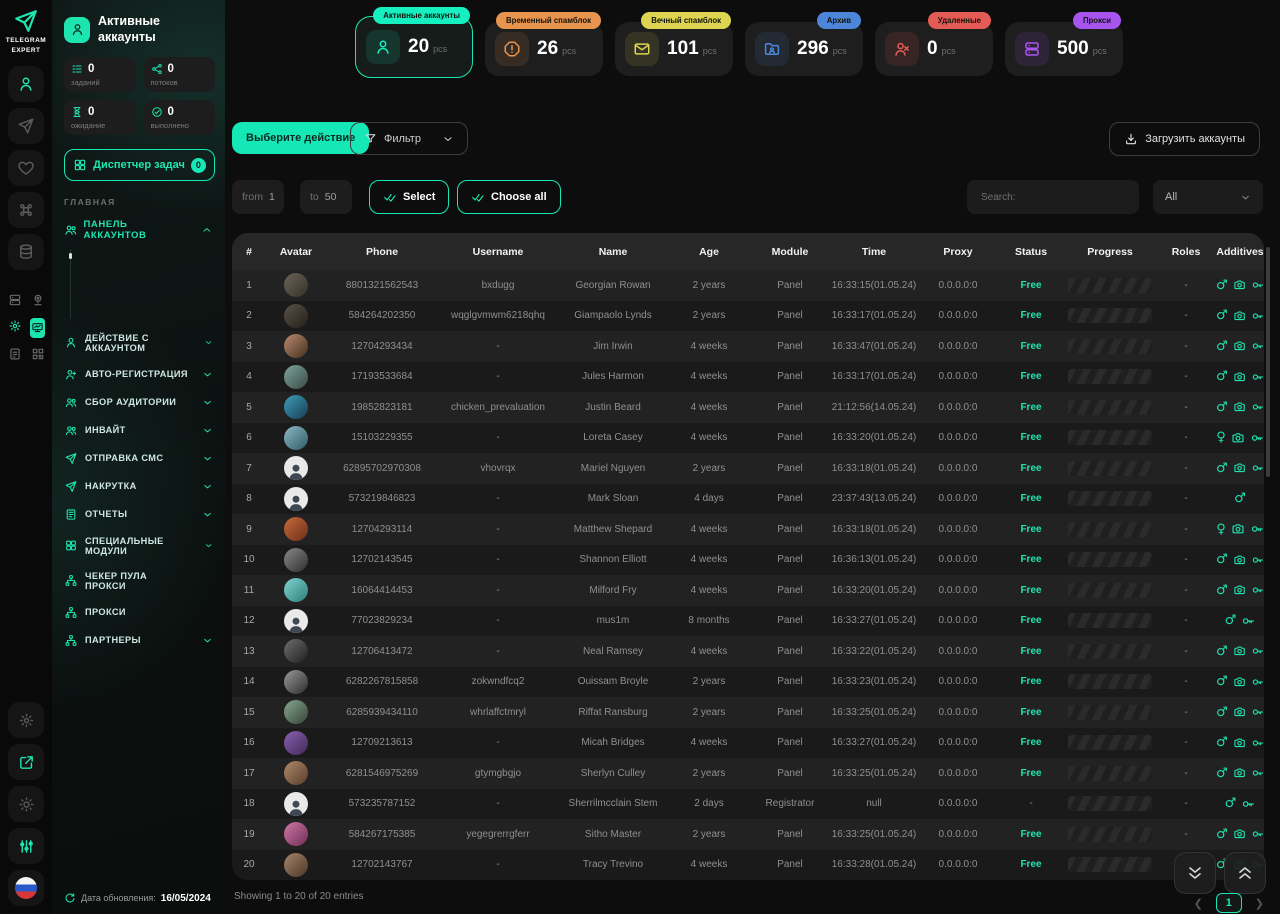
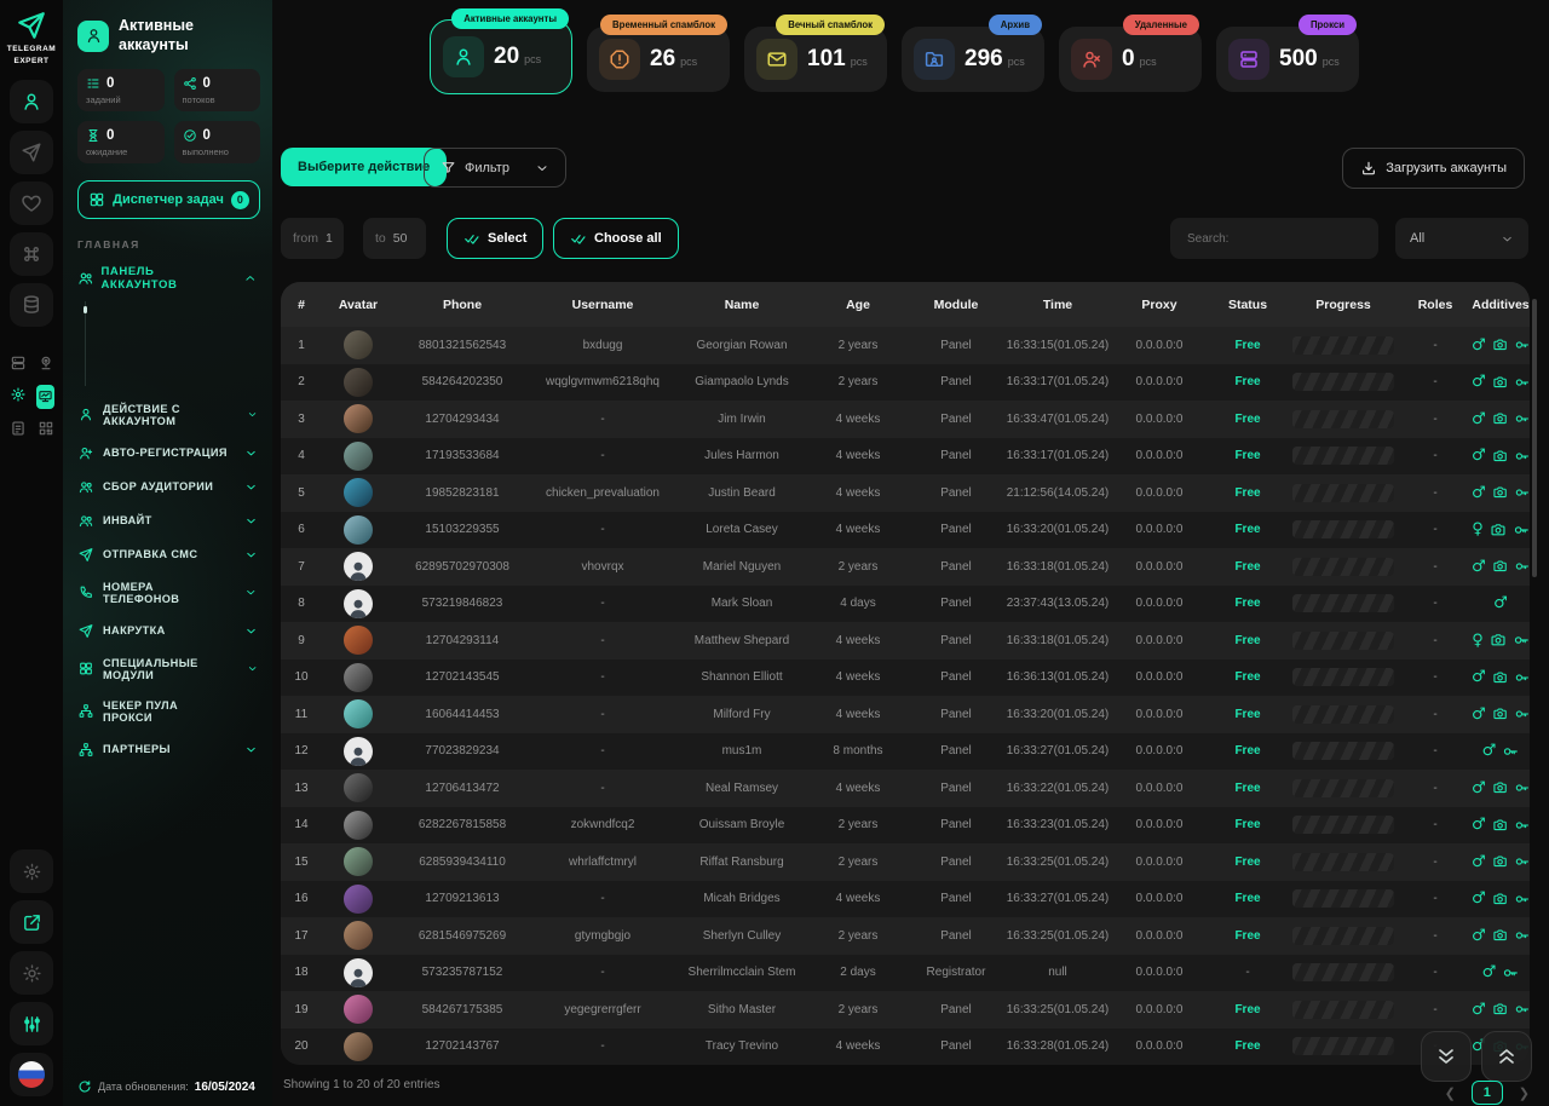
  Активные аккаунты
  0
  заданий
  0
  потоков
  0
  ожидание
  0
  выполнено
  Диспетчер задач
  0
  ГЛАВНАЯ
  ПАНЕЛЬ АККАУНТОВ
  ДЕЙСТВИЕ С АККАУНТОМ
  АВТО-РЕГИСТРАЦИЯ
  СБОР АУДИТОРИИ
  ИНВАЙТ
  ОТПРАВКА СМС
+ НОМЕРА ТЕЛЕФОНОВ
  НАКРУТКА
- ОТЧЕТЫ
  СПЕЦИАЛЬНЫЕ МОДУЛИ
  ЧЕКЕР ПУЛА ПРОКСИ
- ПРОКСИ
  ПАРТНЕРЫ
  Дата обновления:
  16/05/2024
  Активные аккаунты
  20 pcs
  Временный спамблок
  26 pcs
  Вечный спамблок
  101 pcs
  Архив
  296 pcs
  Удаленные
  0 pcs
  Прокси
  500 pcs
  Выберите действие
  Фильтр
  Загрузить аккаунты
  from
  1
  to
  50
  Select
  Choose all
  Search:
  All
  #
  Avatar
  Phone
  Username
  Name
  Age
  Module
  Time
  Proxy
  Status
  Progress
  Roles
  Additives
  1
  8801321562543
  bxdugg
  Georgian Rowan
  2 years
  Panel
  16:33:15(01.05.24)
  0.0.0.0:0
  Free
  -
  ♂
  2
  584264202350
  wqglgvmwm6218qhq
  Giampaolo Lynds
  2 years
  Panel
  16:33:17(01.05.24)
  0.0.0.0:0
  Free
  -
  ♂
  3
  12704293434
  -
  Jim Irwin
  4 weeks
  Panel
  16:33:47(01.05.24)
  0.0.0.0:0
  Free
  -
  ♂
  4
  17193533684
  -
  Jules Harmon
  4 weeks
  Panel
  16:33:17(01.05.24)
  0.0.0.0:0
  Free
  -
  ♂
  5
  19852823181
  chicken_prevaluation
  Justin Beard
  4 weeks
  Panel
  21:12:56(14.05.24)
  0.0.0.0:0
  Free
  -
  ♂
  6
  15103229355
  -
  Loreta Casey
  4 weeks
  Panel
  16:33:20(01.05.24)
  0.0.0.0:0
  Free
  -
  ♀
  7
  62895702970308
  vhovrqx
  Mariel Nguyen
  2 years
  Panel
  16:33:18(01.05.24)
  0.0.0.0:0
  Free
  -
  ♂
  8
  573219846823
  -
  Mark Sloan
  4 days
  Panel
  23:37:43(13.05.24)
  0.0.0.0:0
  Free
  -
  ♂
  9
  12704293114
  -
  Matthew Shepard
  4 weeks
  Panel
  16:33:18(01.05.24)
  0.0.0.0:0
  Free
  -
  ♀
  10
  12702143545
  -
  Shannon Elliott
  4 weeks
  Panel
  16:36:13(01.05.24)
  0.0.0.0:0
  Free
  -
  ♂
  11
  16064414453
  -
  Milford Fry
  4 weeks
  Panel
  16:33:20(01.05.24)
  0.0.0.0:0
  Free
  -
  ♂
  12
  77023829234
  -
  mus1m
  8 months
  Panel
  16:33:27(01.05.24)
  0.0.0.0:0
  Free
  -
  ♂
  13
  12706413472
  -
  Neal Ramsey
  4 weeks
  Panel
  16:33:22(01.05.24)
  0.0.0.0:0
  Free
  -
  ♂
  14
  6282267815858
  zokwndfcq2
  Ouissam Broyle
  2 years
  Panel
  16:33:23(01.05.24)
  0.0.0.0:0
  Free
  -
  ♂
  15
  6285939434110
  whrlaffctmryl
  Riffat Ransburg
  2 years
  Panel
  16:33:25(01.05.24)
  0.0.0.0:0
  Free
  -
  ♂
  16
  12709213613
  -
  Micah Bridges
  4 weeks
  Panel
  16:33:27(01.05.24)
  0.0.0.0:0
  Free
  -
  ♂
  17
  6281546975269
  gtymgbgjo
  Sherlyn Culley
  2 years
  Panel
  16:33:25(01.05.24)
  0.0.0.0:0
  Free
  -
  ♂
  18
  573235787152
  -
  Sherrilmcclain Stem
  2 days
  Registrator
  null
  0.0.0.0:0
  -
  -
  ♂
  19
  584267175385
  yegegrerrgferr
  Sitho Master
  2 years
  Panel
  16:33:25(01.05.24)
  0.0.0.0:0
  Free
  -
  ♂
  20
  12702143767
  -
  Tracy Trevino
  4 weeks
  Panel
  16:33:28(01.05.24)
  0.0.0.0:0
  Free
  ♂
  Showing 1 to 20 of 20 entries
  ❮
  1
  ❯
